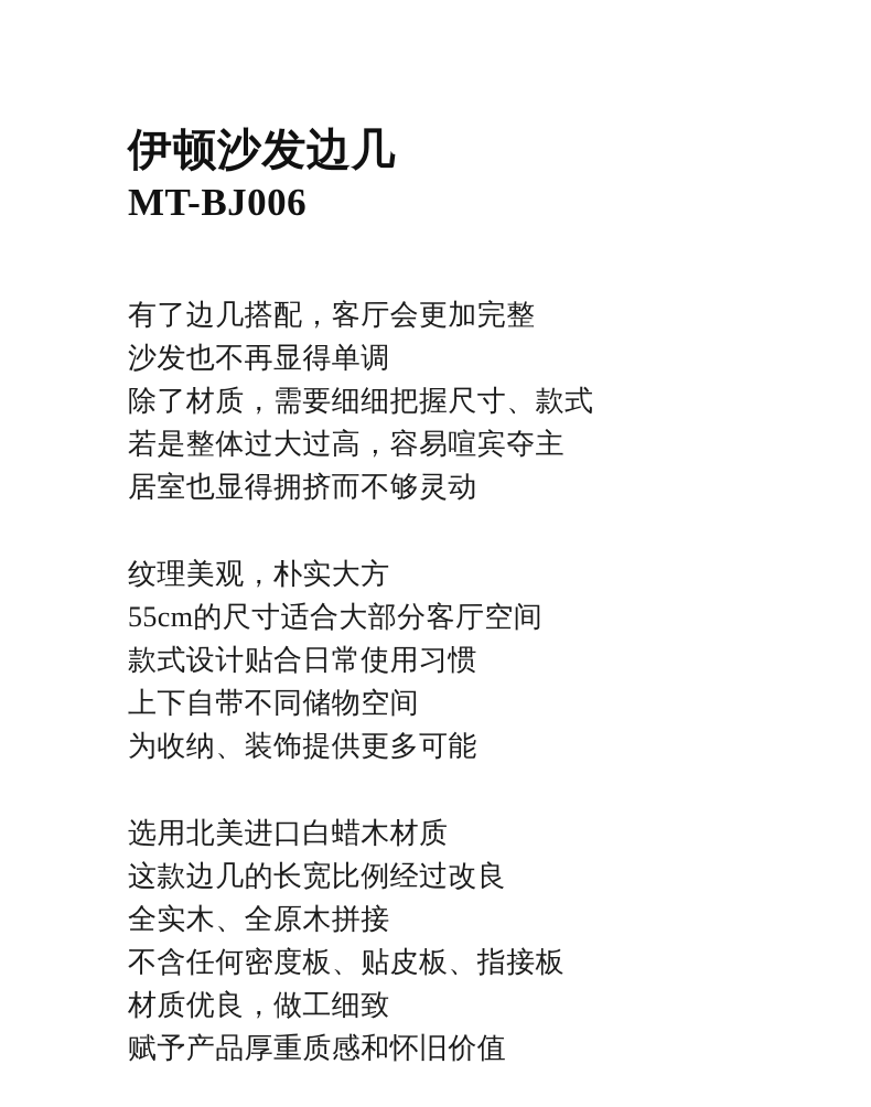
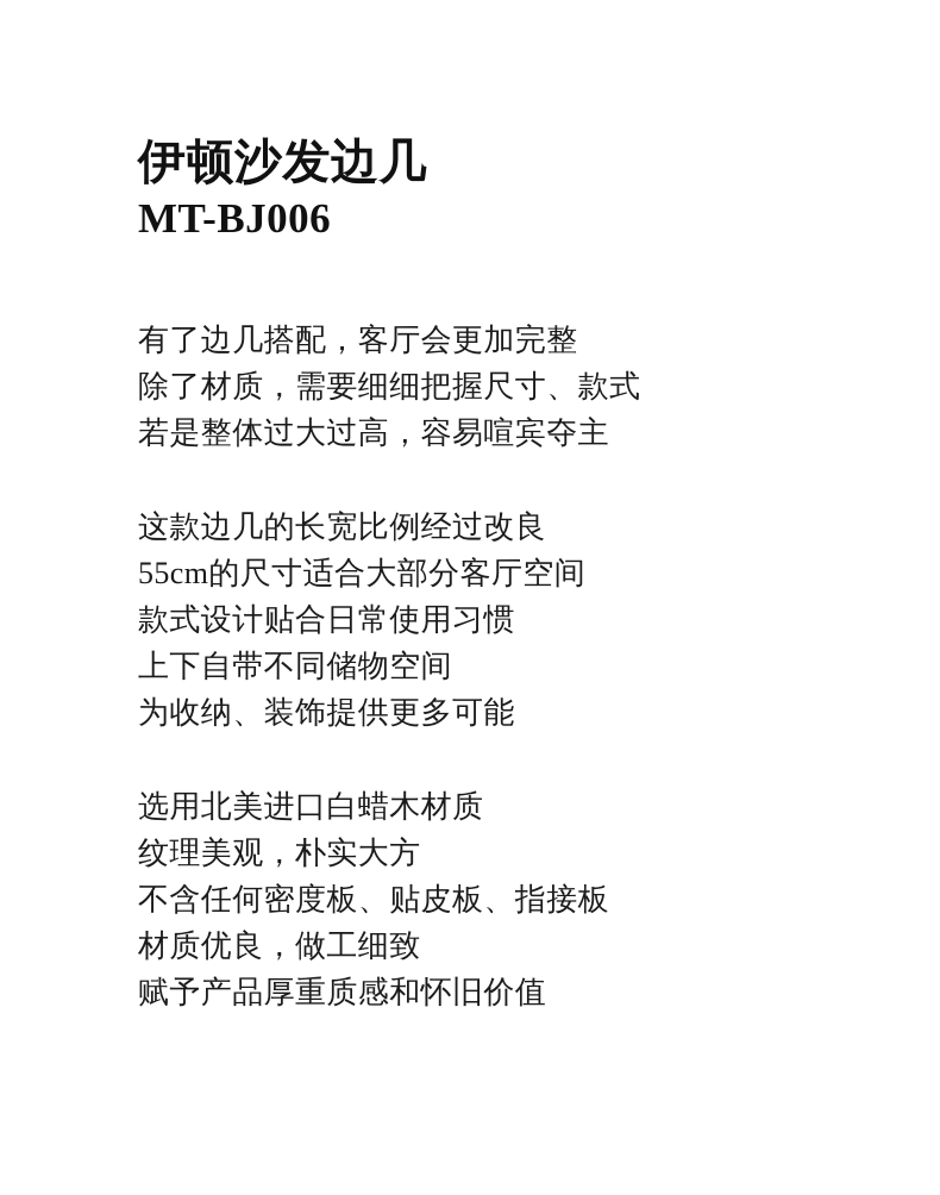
  伊顿沙发边几
  MT-BJ006
  有了边几搭配，客厅会更加完整
- 沙发也不再显得单调
  除了材质，需要细细把握尺寸、款式
  若是整体过大过高，容易喧宾夺主
- 居室也显得拥挤而不够灵动
- 纹理美观，朴实大方
+ 这款边几的长宽比例经过改良
  55cm的尺寸适合大部分客厅空间
  款式设计贴合日常使用习惯
  上下自带不同储物空间
  为收纳、装饰提供更多可能
  选用北美进口白蜡木材质
- 这款边几的长宽比例经过改良
+ 纹理美观，朴实大方
- 全实木、全原木拼接
  不含任何密度板、贴皮板、指接板
  材质优良，做工细致
  赋予产品厚重质感和怀旧价值
